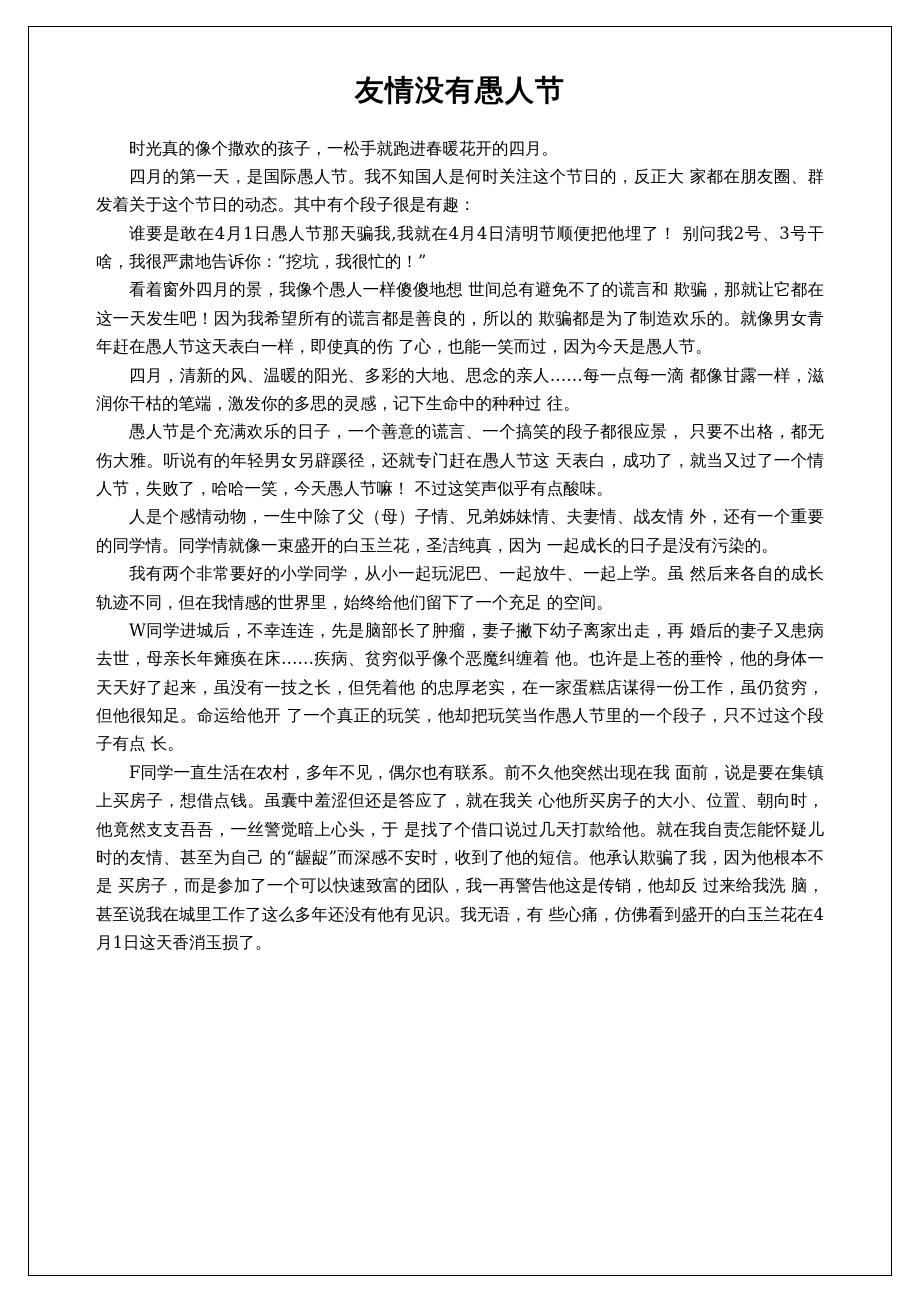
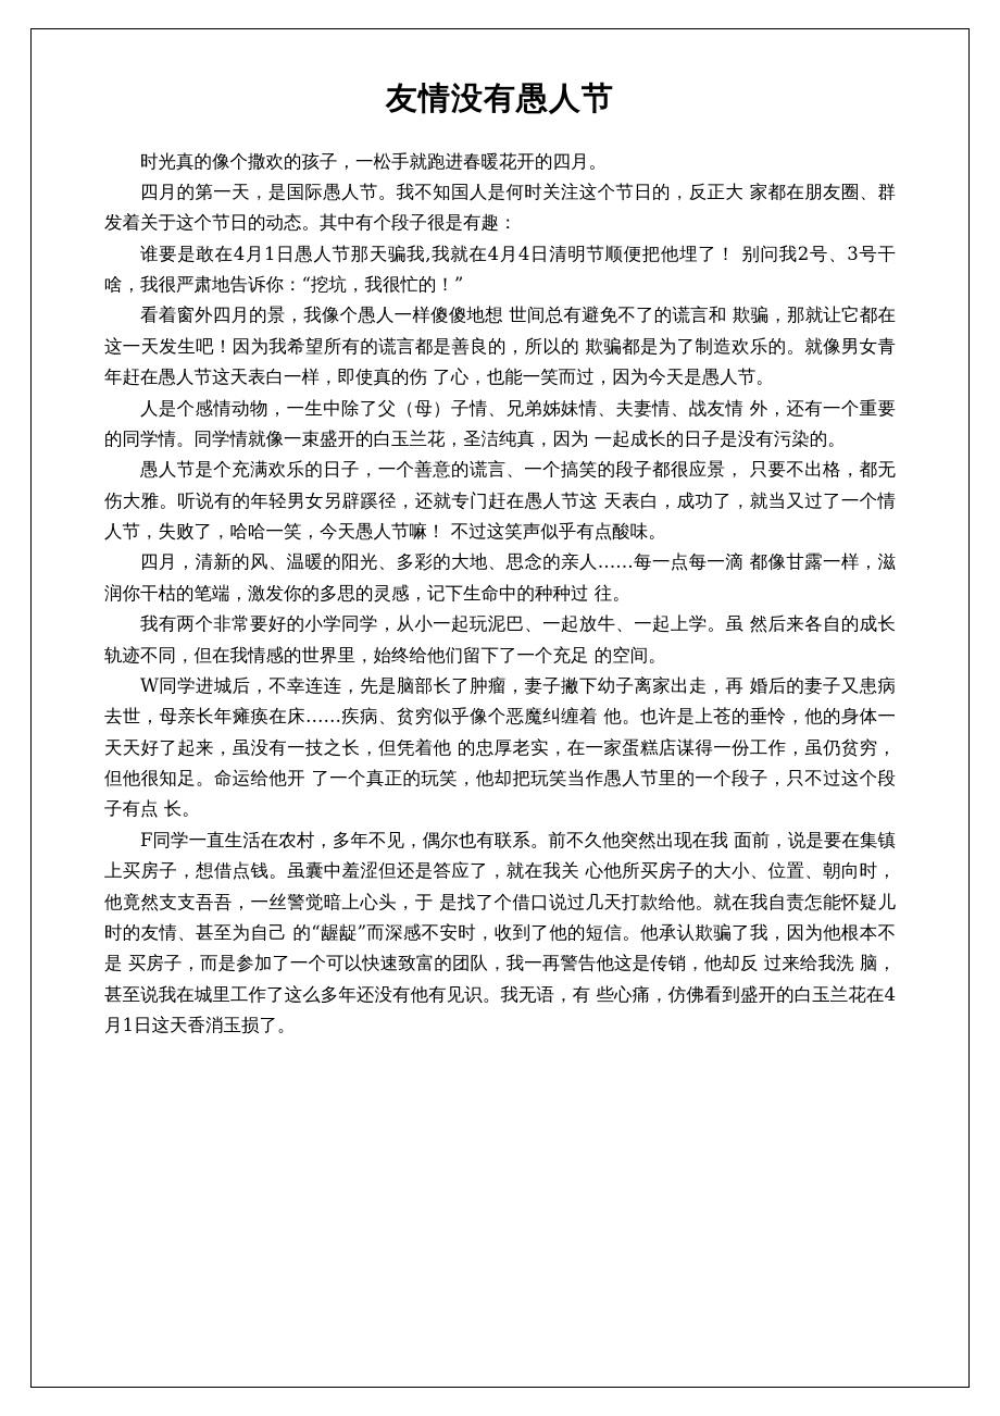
  友情没有愚人节
  时光真的像个撒欢的孩子，一松手就跑进春暖花开的四月。
  四月的第一天，是国际愚人节。我不知国人是何时关注这个节日的，反正大 家都在朋友圈、群发着关于这个节日的动态。其中有个段子很是有趣：
  谁要是敢在4月1日愚人节那天骗我,我就在4月4日清明节顺便把他埋了！ 别问我2号、3号干啥，我很严肃地告诉你：“挖坑，我很忙的！”
  看着窗外四月的景，我像个愚人一样傻傻地想 世间总有避免不了的谎言和 欺骗，那就让它都在这一天发生吧！因为我希望所有的谎言都是善良的，所以的 欺骗都是为了制造欢乐的。就像男女青年赶在愚人节这天表白一样，即使真的伤 了心，也能一笑而过，因为今天是愚人节。
- 四月，清新的风、温暖的阳光、多彩的大地、思念的亲人……每一点每一滴 都像甘露一样，滋润你干枯的笔端，激发你的多思的灵感，记下生命中的种种过 往。
+ 人是个感情动物，一生中除了父（母）子情、兄弟姊妹情、夫妻情、战友情 外，还有一个重要的同学情。同学情就像一束盛开的白玉兰花，圣洁纯真，因为 一起成长的日子是没有污染的。
  愚人节是个充满欢乐的日子，一个善意的谎言、一个搞笑的段子都很应景， 只要不出格，都无伤大雅。听说有的年轻男女另辟蹊径，还就专门赶在愚人节这 天表白，成功了，就当又过了一个情人节，失败了，哈哈一笑，今天愚人节嘛！ 不过这笑声似乎有点酸味。
- 人是个感情动物，一生中除了父（母）子情、兄弟姊妹情、夫妻情、战友情 外，还有一个重要的同学情。同学情就像一束盛开的白玉兰花，圣洁纯真，因为 一起成长的日子是没有污染的。
+ 四月，清新的风、温暖的阳光、多彩的大地、思念的亲人……每一点每一滴 都像甘露一样，滋润你干枯的笔端，激发你的多思的灵感，记下生命中的种种过 往。
  我有两个非常要好的小学同学，从小一起玩泥巴、一起放牛、一起上学。虽 然后来各自的成长轨迹不同，但在我情感的世界里，始终给他们留下了一个充足 的空间。
  W同学进城后，不幸连连，先是脑部长了肿瘤，妻子撇下幼子离家出走，再 婚后的妻子又患病去世，母亲长年瘫痪在床……疾病、贫穷似乎像个恶魔纠缠着 他。也许是上苍的垂怜，他的身体一天天好了起来，虽没有一技之长，但凭着他 的忠厚老实，在一家蛋糕店谋得一份工作，虽仍贫穷，但他很知足。命运给他开 了一个真正的玩笑，他却把玩笑当作愚人节里的一个段子，只不过这个段子有点 长。
  F同学一直生活在农村，多年不见，偶尔也有联系。前不久他突然出现在我 面前，说是要在集镇上买房子，想借点钱。虽囊中羞涩但还是答应了，就在我关 心他所买房子的大小、位置、朝向时，他竟然支支吾吾，一丝警觉暗上心头，于 是找了个借口说过几天打款给他。就在我自责怎能怀疑儿时的友情、甚至为自己 的“龌龊”而深感不安时，收到了他的短信。他承认欺骗了我，因为他根本不是 买房子，而是参加了一个可以快速致富的团队，我一再警告他这是传销，他却反 过来给我洗 脑，甚至说我在城里工作了这么多年还没有他有见识。我无语，有 些心痛，仿佛看到盛开的白玉兰花在4月1日这天香消玉损了。
